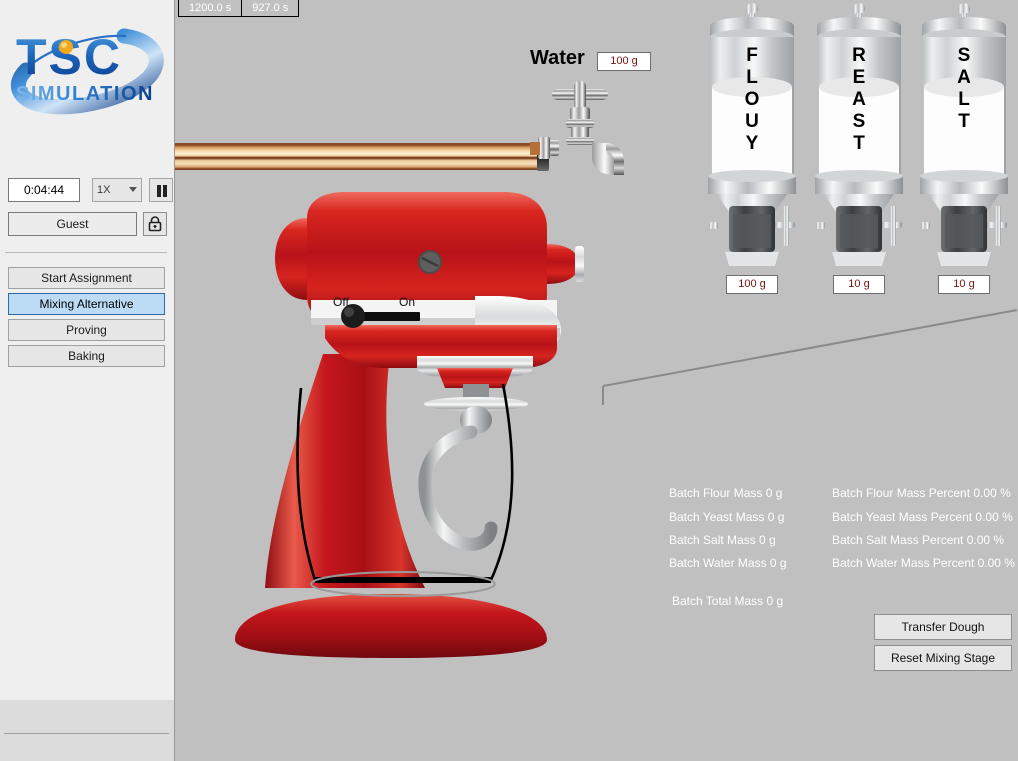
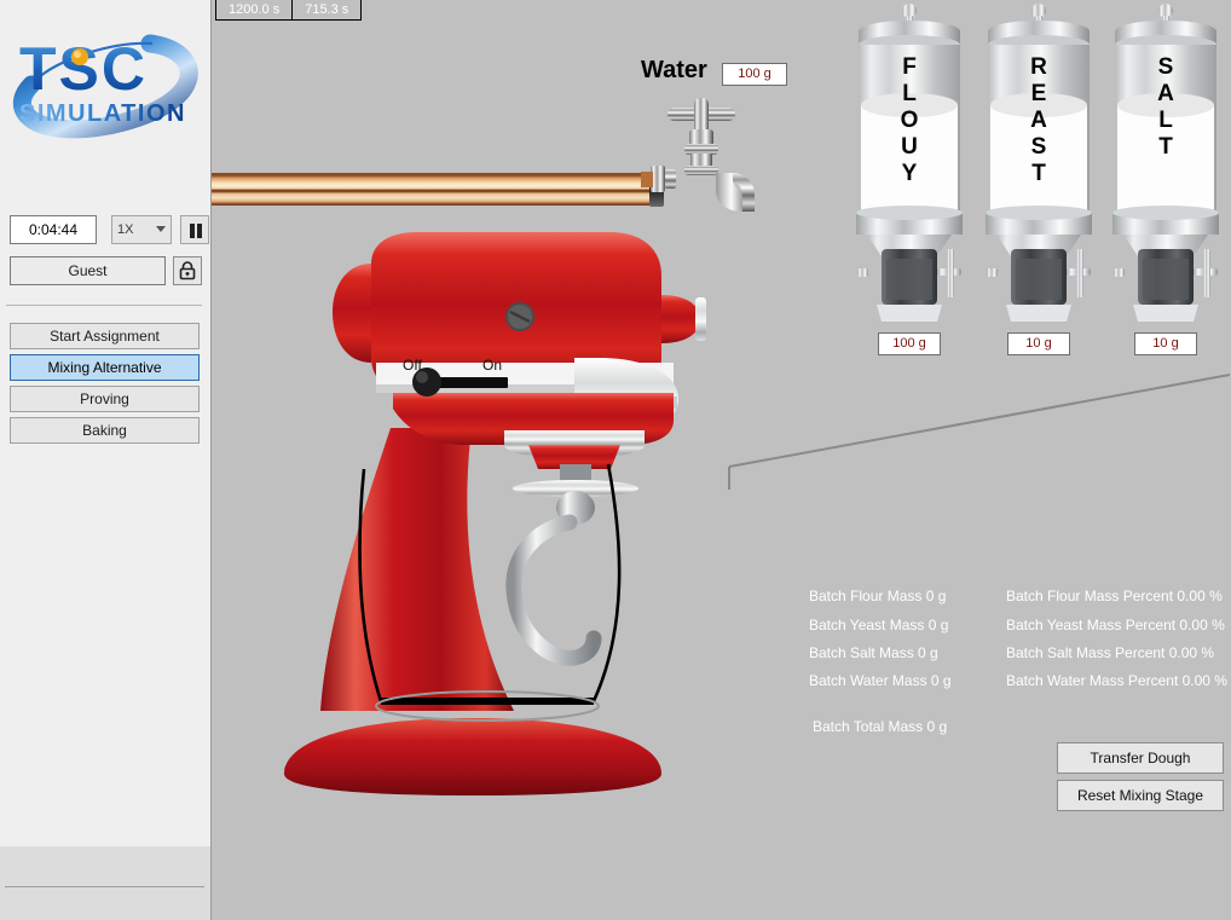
  TSC
  SIMULATION
  0:04:44
  1X
  Guest
  Start Assignment
  Mixing Alternative
  Proving
  Baking
- 1200.0 s	927.0 s
+ 1200.0 s	715.3 s
  Water
  100 g
  F
  L
  O
  U
  Y
  100 g
  R
  E
  A
  S
  T
  10 g
  S
  A
  L
  T
  10 g
  Off
  On
  Batch Flour Mass 0 g
  Batch Yeast Mass 0 g
  Batch Salt Mass 0 g
  Batch Water Mass 0 g
  Batch Total Mass 0 g
  Batch Flour Mass Percent 0.00 %
  Batch Yeast Mass Percent 0.00 %
  Batch Salt Mass Percent 0.00 %
  Batch Water Mass Percent 0.00 %
  Transfer Dough
  Reset Mixing Stage
